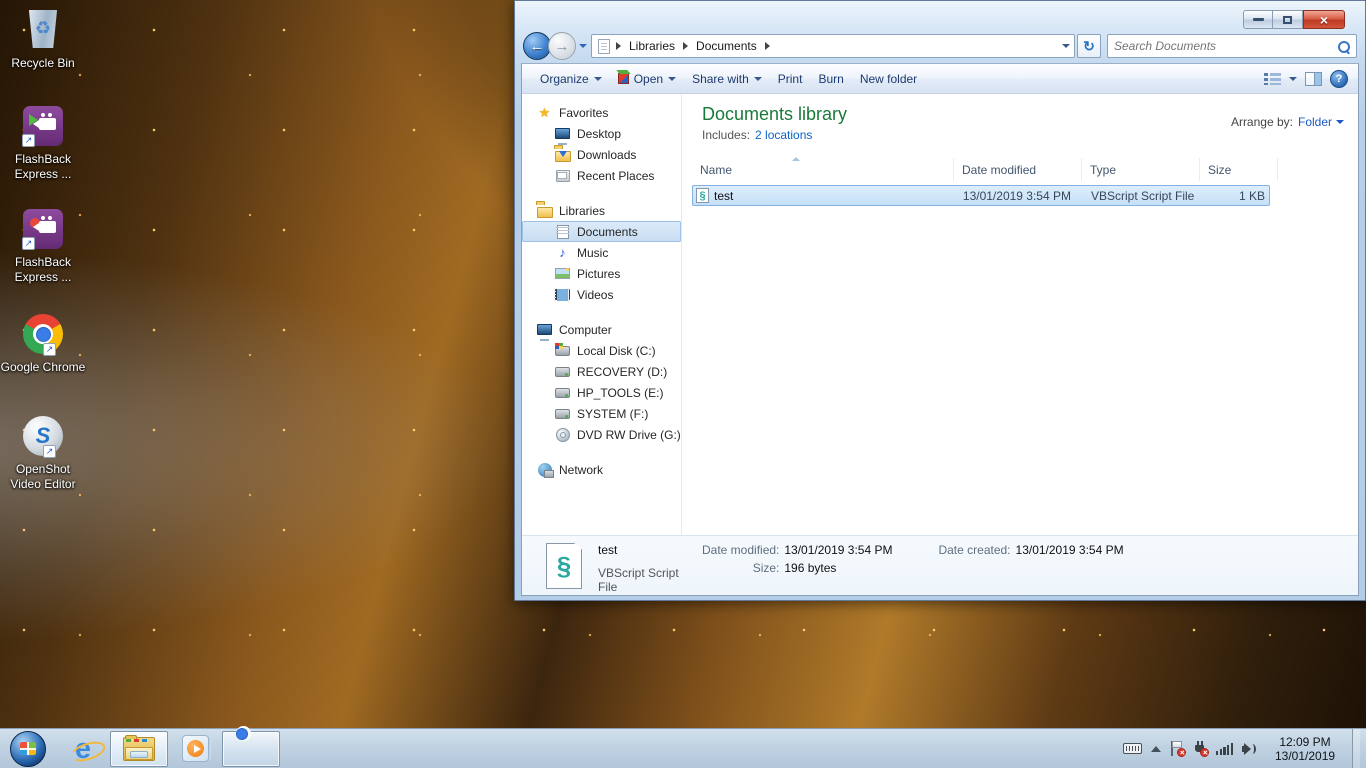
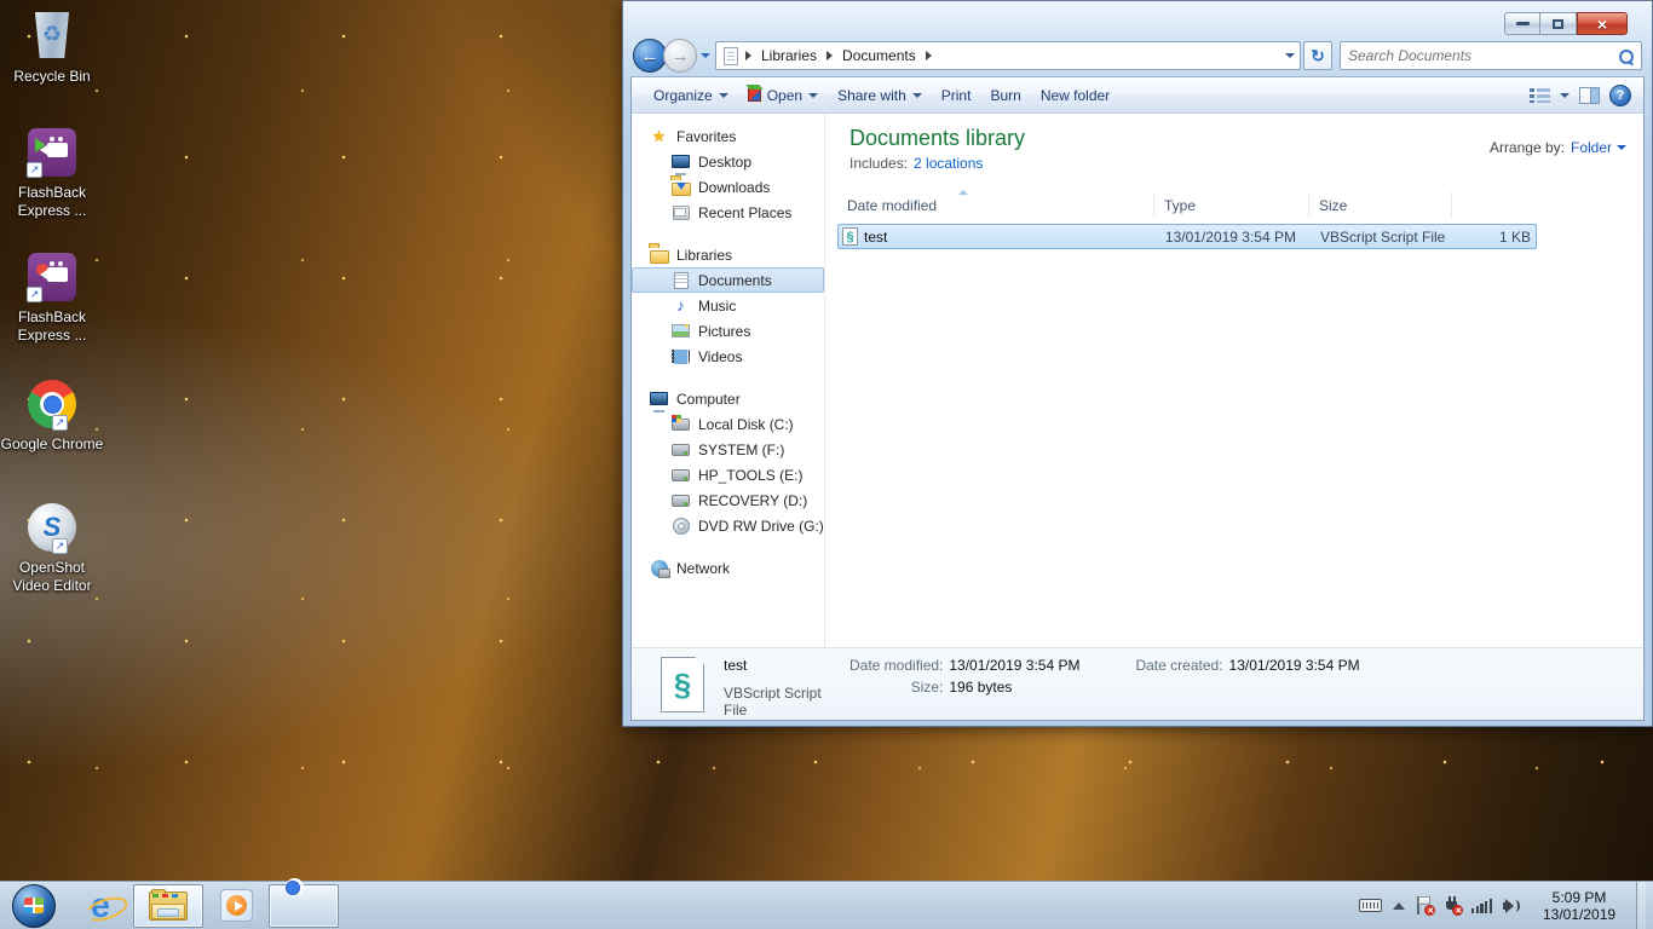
  ♻
  Recycle Bin
  ↗
  FlashBack Express ...
  ↗
  FlashBack Express ...
  ↗
  Google Chrome
  S
  ↗
  OpenShot Video Editor
  ×
  ←
  →
  Libraries
  Documents
  ↻
  Search Documents
  Organize
  Open
  Share with
  Print
  Burn
  New folder
  ?
  ★
  Favorites
  Desktop
  Downloads
  Recent Places
  Libraries
  Documents
  ♪
  Music
  Pictures
  Videos
  Computer
  Local Disk (C:)
- RECOVERY (D:)
+ SYSTEM (F:)
  HP_TOOLS (E:)
- SYSTEM (F:)
+ RECOVERY (D:)
  DVD RW Drive (G:)
  Network
  Documents library
  Includes: 2 locations
  Arrange by:
  Folder
- Name
  Date modified
  Type
  Size
  §
  test
  13/01/2019 3:54 PM
  VBScript Script File
  1 KB
  §
  test
  VBScript Script File
  Date modified:
  13/01/2019 3:54 PM
  Size:
  196 bytes
  Date created:
  13/01/2019 3:54 PM
  e
- 12:09 PM
+ 5:09 PM
  13/01/2019
